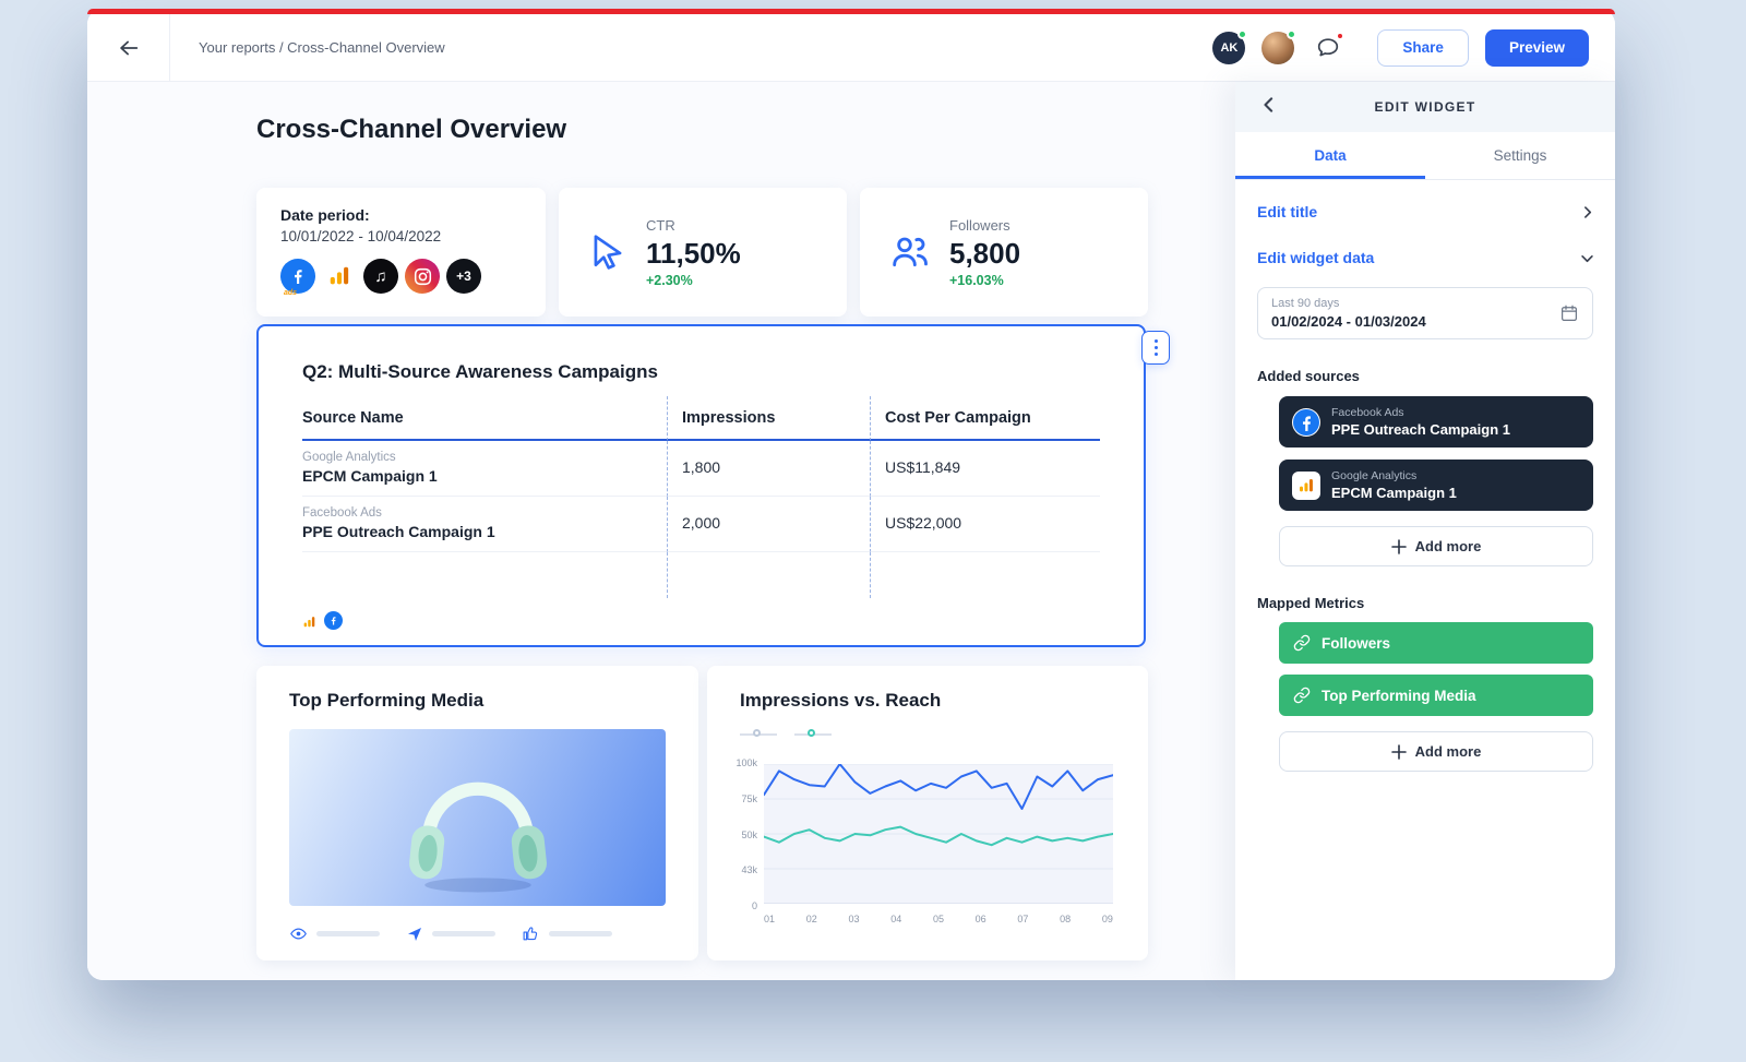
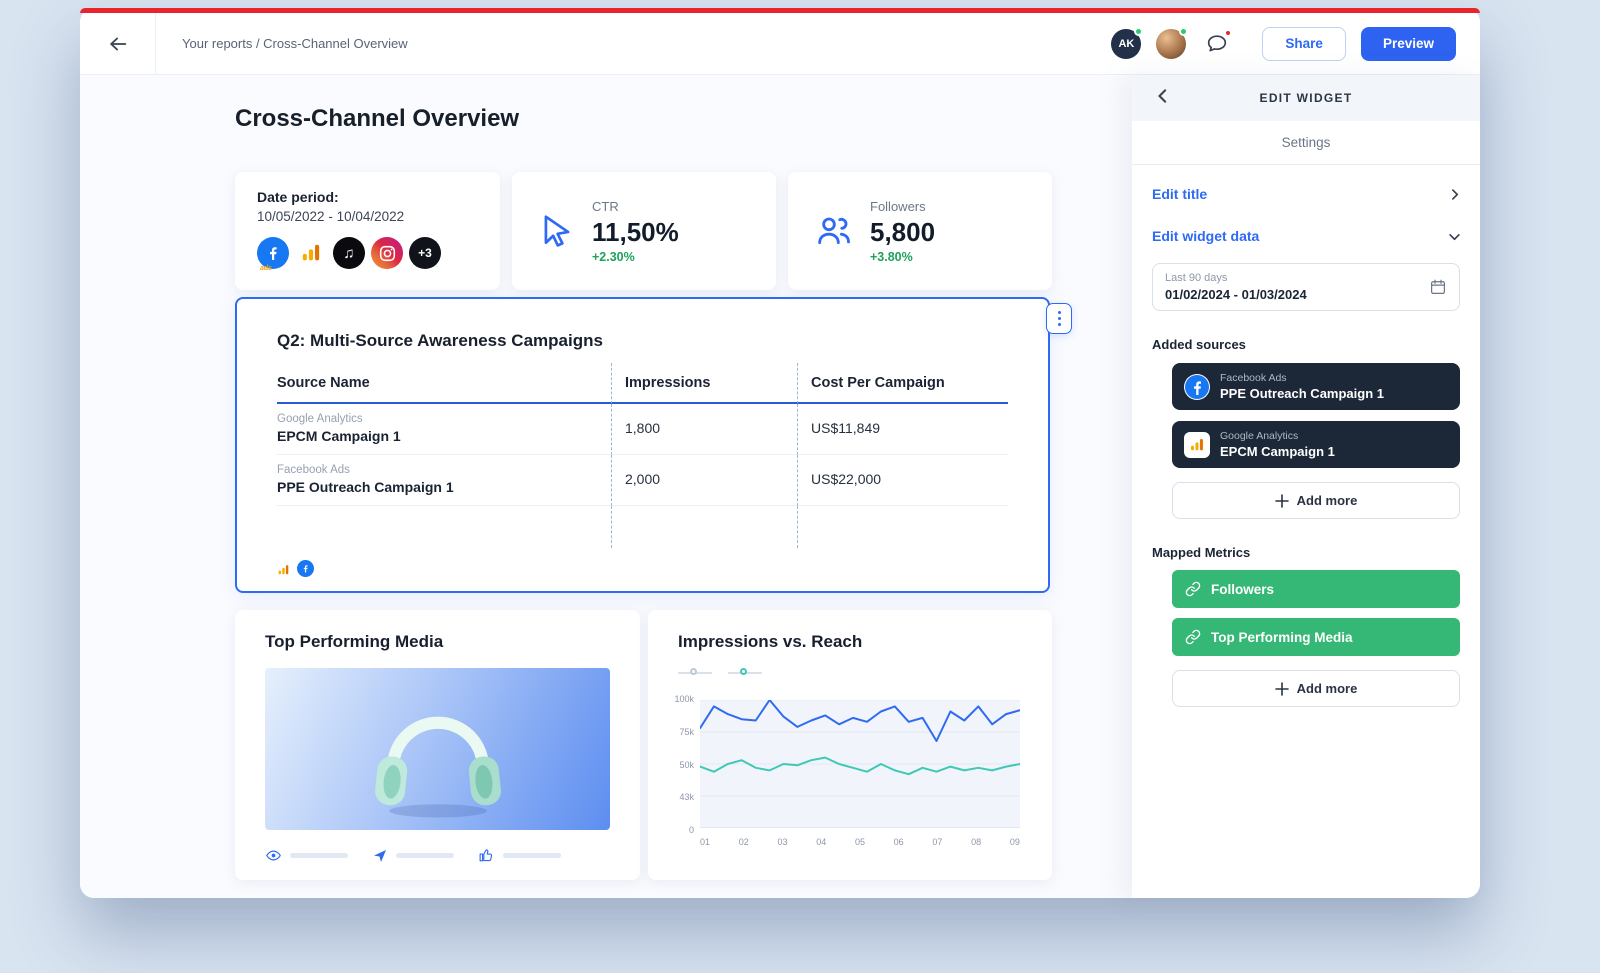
  Your reports / Cross-Channel Overview
  AK
  Share
  Preview
  Cross-Channel Overview
  Date period:
- 10/01/2022 - 10/04/2022
+ 10/05/2022 - 10/04/2022
  ♫
  +3
  CTR
  11,50%
  +2.30%
  Followers
  5,800
- +16.03%
+ +3.80%
  Q2: Multi-Source Awareness Campaigns
  Source Name
  Impressions
  Cost Per Campaign
  Google Analytics
  EPCM Campaign 1
  1,800
  US$11,849
  Facebook Ads
  PPE Outreach Campaign 1
  2,000
  US$22,000
  Top Performing Media
  Impressions vs. Reach
  100k
  75k
  50k
  43k
  0
  01
  02
  03
  04
  05
  06
  07
  08
  09
  EDIT WIDGET
- Data
  Settings
  Edit title
  Edit widget data
  Last 90 days
  01/02/2024 - 01/03/2024
  Added sources
  Facebook Ads
  PPE Outreach Campaign 1
  Google Analytics
  EPCM Campaign 1
  Add more
  Mapped Metrics
  Followers
  Top Performing Media
  Add more
